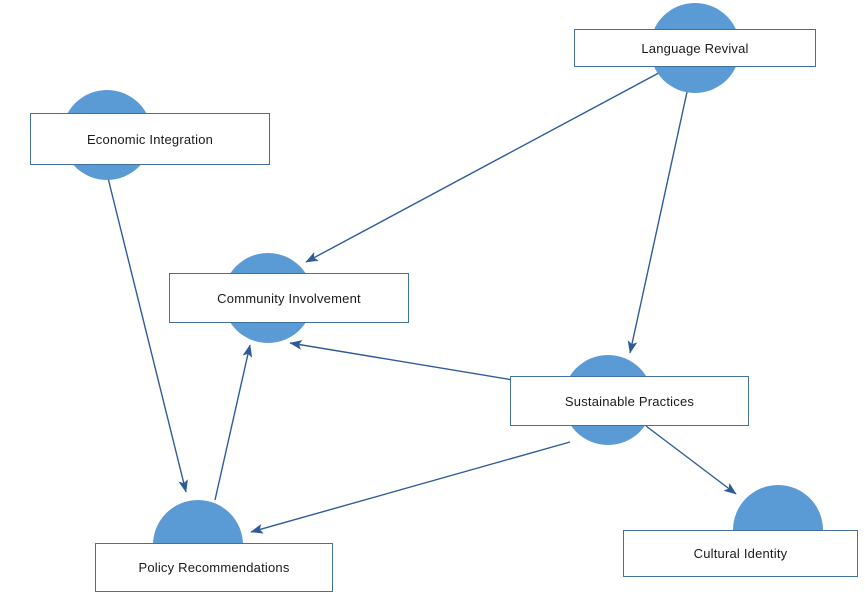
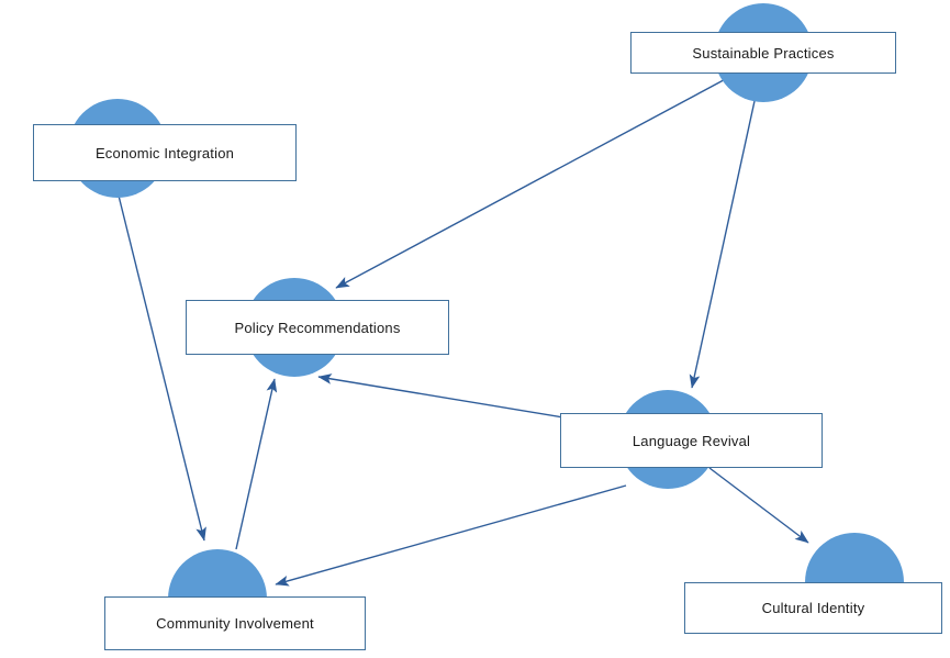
  Economic Integration
- Language Revival
+ Sustainable Practices
- Community Involvement
+ Policy Recommendations
- Sustainable Practices
+ Language Revival
- Policy Recommendations
+ Community Involvement
  Cultural Identity
